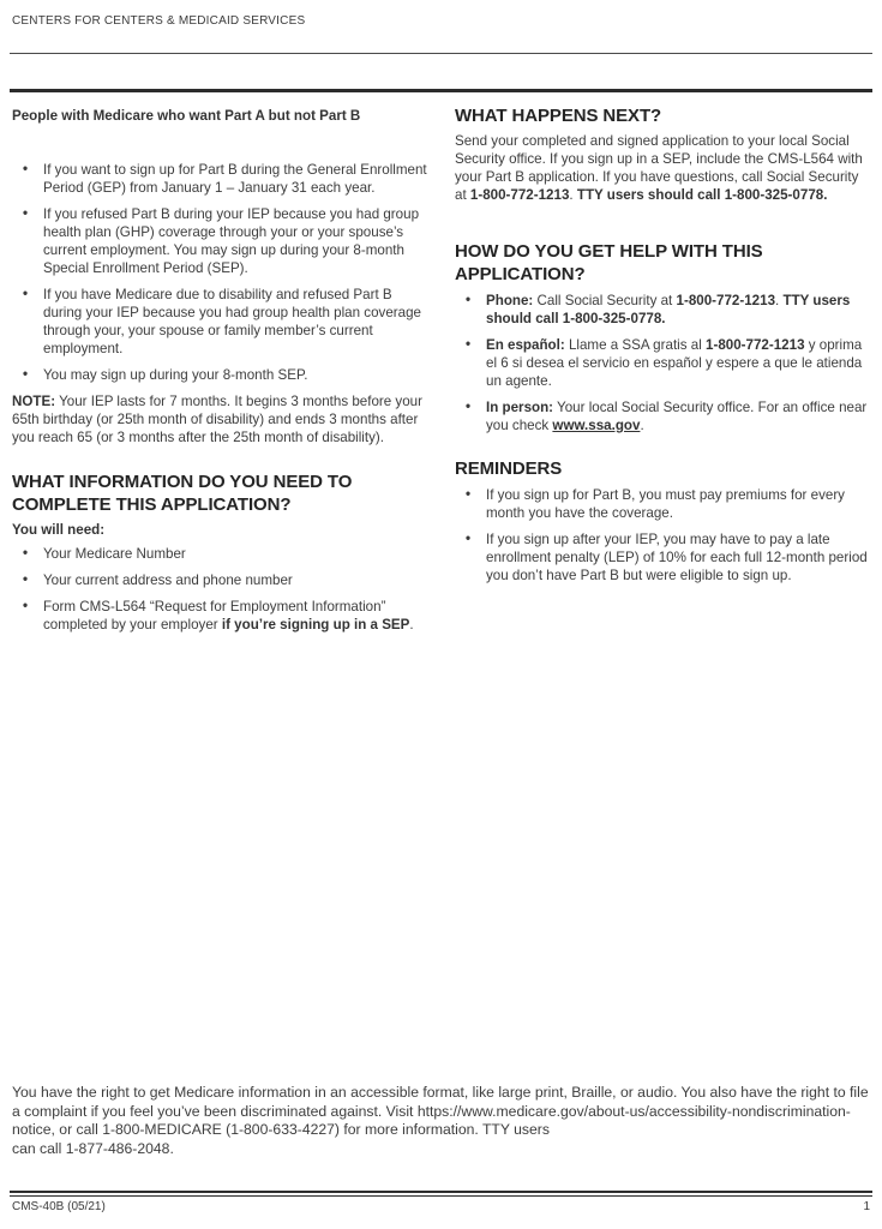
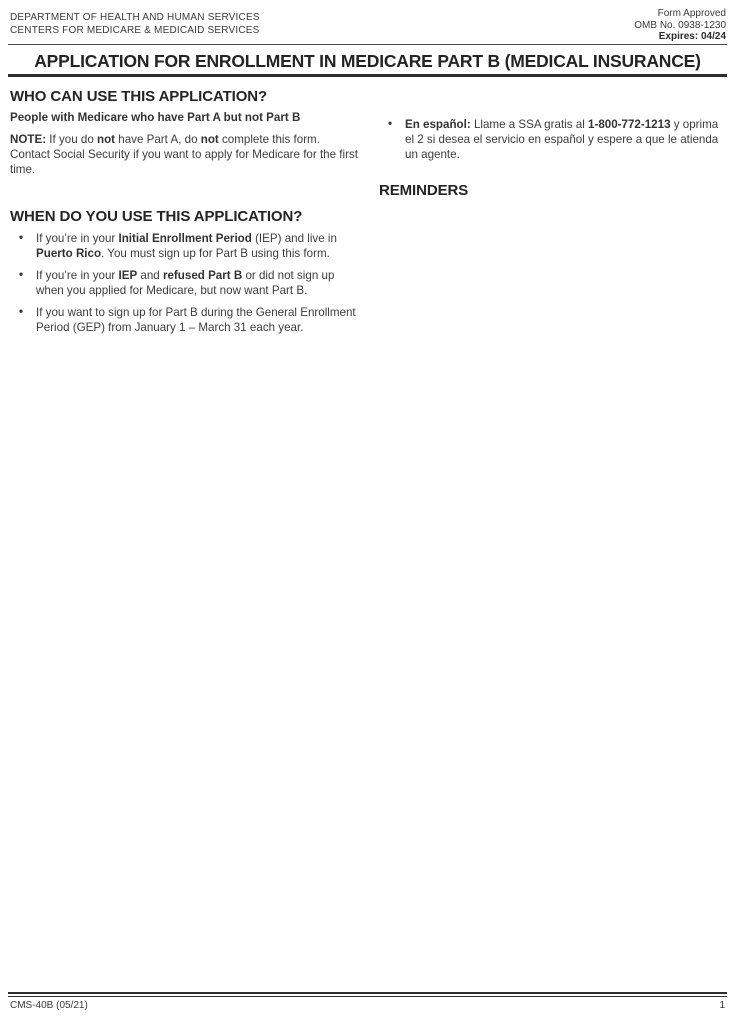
+ DEPARTMENT OF HEALTH AND HUMAN SERVICES
- CENTERS FOR CENTERS & MEDICAID SERVICES
+ CENTERS FOR MEDICARE & MEDICAID SERVICES
+ Form Approved
+ OMB No. 0938-1230
+ Expires: 04/24
+ APPLICATION FOR ENROLLMENT IN MEDICARE PART B (MEDICAL INSURANCE)
+ WHO CAN USE THIS APPLICATION?
- People with Medicare who want Part A but not Part B
+ People with Medicare who have Part A but not Part B
+ NOTE: If you do not have Part A, do not complete this form. Contact Social Security if you want to apply for Medicare for the first time.
+ WHEN DO YOU USE THIS APPLICATION?
+ If you’re in your Initial Enrollment Period (IEP) and live in Puerto Rico. You must sign up for Part B using this form.
+ If you’re in your IEP and refused Part B or did not sign up when you applied for Medicare, but now want Part B.
- If you want to sign up for Part B during the General Enrollment Period (GEP) from January 1 – January 31 each year.
+ If you want to sign up for Part B during the General Enrollment Period (GEP) from January 1 – March 31 each year.
- If you refused Part B during your IEP because you had group health plan (GHP) coverage through your or your spouse’s current employment. You may sign up during your 8-month Special Enrollment Period (SEP).
- If you have Medicare due to disability and refused Part B during your IEP because you had group health plan coverage through your, your spouse or family member’s current employment.
- You may sign up during your 8-month SEP.
- NOTE: Your IEP lasts for 7 months. It begins 3 months before your 65th birthday (or 25th month of disability) and ends 3 months after you reach 65 (or 3 months after the 25th month of disability).
- WHAT INFORMATION DO YOU NEED TO COMPLETE THIS APPLICATION?
- You will need:
- Your Medicare Number
- Your current address and phone number
- Form CMS-L564 “Request for Employment Information” completed by your employer if you’re signing up in a SEP.
- WHAT HAPPENS NEXT?
- Send your completed and signed application to your local Social Security office. If you sign up in a SEP, include the CMS-L564 with your Part B application. If you have questions, call Social Security at 1-800-772-1213. TTY users should call 1-800-325-0778.
- HOW DO YOU GET HELP WITH THIS APPLICATION?
- Phone: Call Social Security at 1-800-772-1213. TTY users should call 1-800-325-0778.
- En español: Llame a SSA gratis al 1-800-772-1213 y oprima el 6 si desea el servicio en español y espere a que le atienda un agente.
+ En español: Llame a SSA gratis al 1-800-772-1213 y oprima el 2 si desea el servicio en español y espere a que le atienda un agente.
- In person: Your local Social Security office. For an office near you check www.ssa.gov.
  REMINDERS
- If you sign up for Part B, you must pay premiums for every month you have the coverage.
- If you sign up after your IEP, you may have to pay a late enrollment penalty (LEP) of 10% for each full 12-month period you don’t have Part B but were eligible to sign up.
- You have the right to get Medicare information in an accessible format, like large print, Braille, or audio. You also have the right to file a complaint if you feel you’ve been discriminated against. Visit https://www.medicare.gov/about-us/accessibility-nondiscrimination-notice, or call 1-800-MEDICARE (1-800-633-4227) for more information. TTY users
- can call 1-877-486-2048.
  CMS-40B (05/21)
  1
